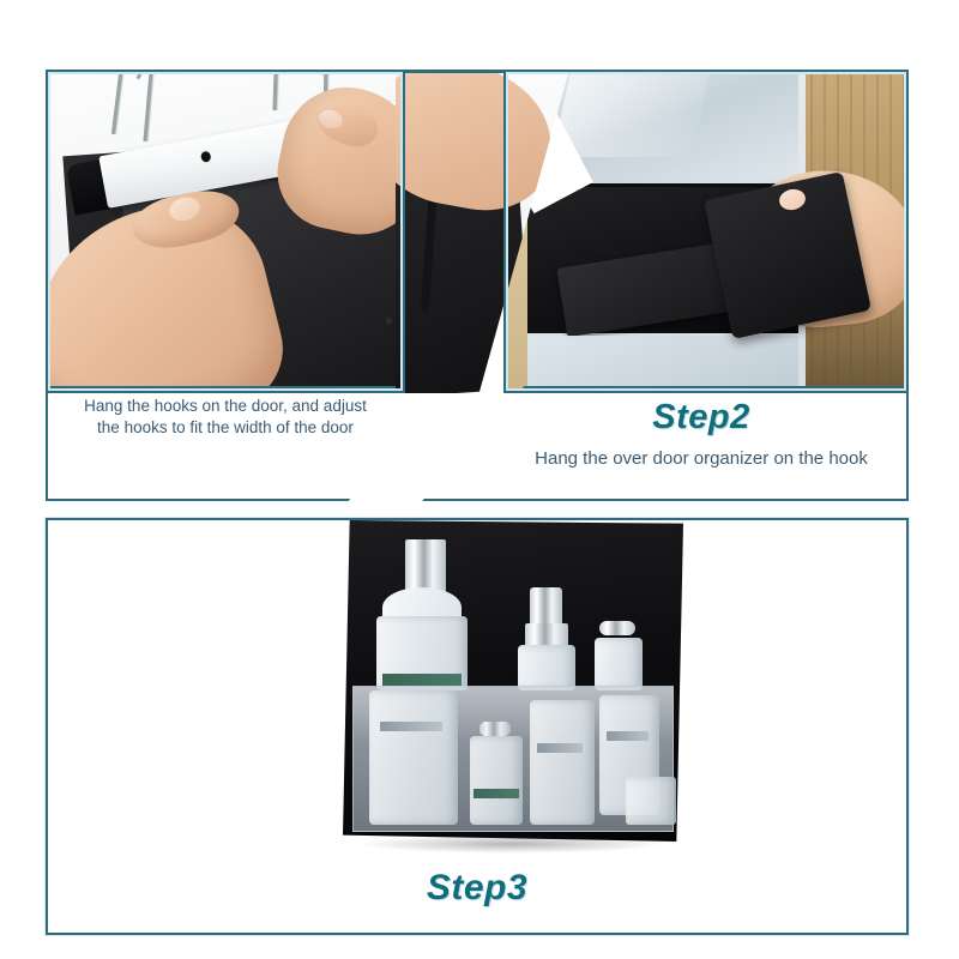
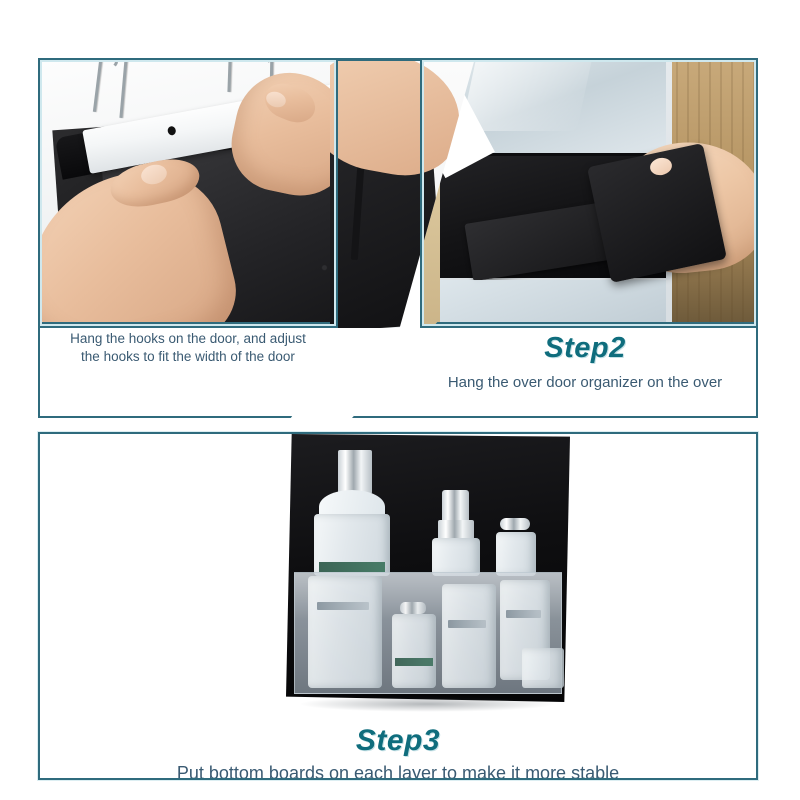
  Hang the hooks on the door, and adjust
  the hooks to fit the width of the door
  Step2
- Hang the over door organizer on the hook
+ Hang the over door organizer on the over
  Step3
+ Put bottom boards on each layer to make it more stable
